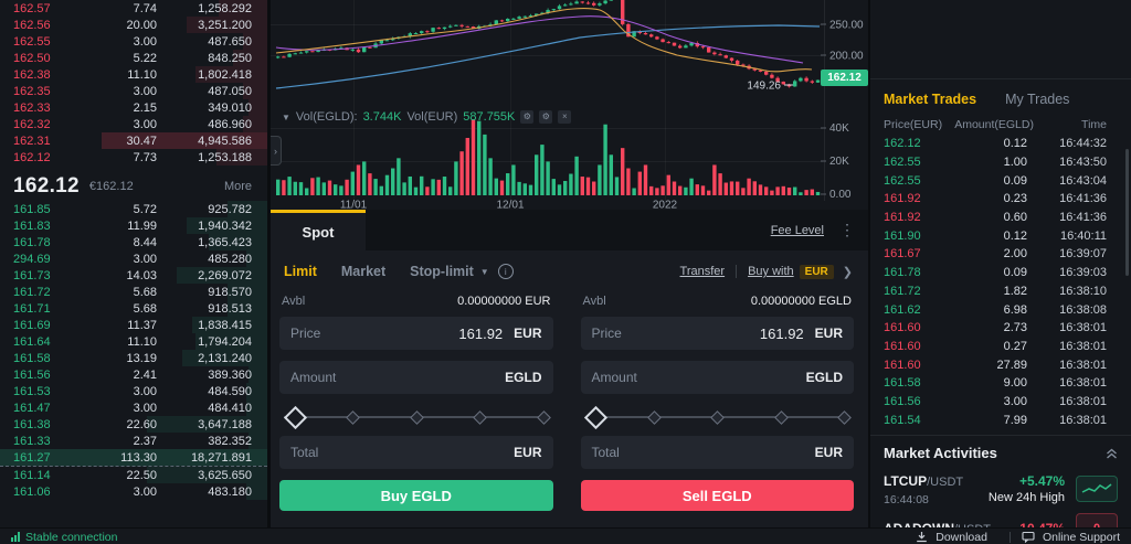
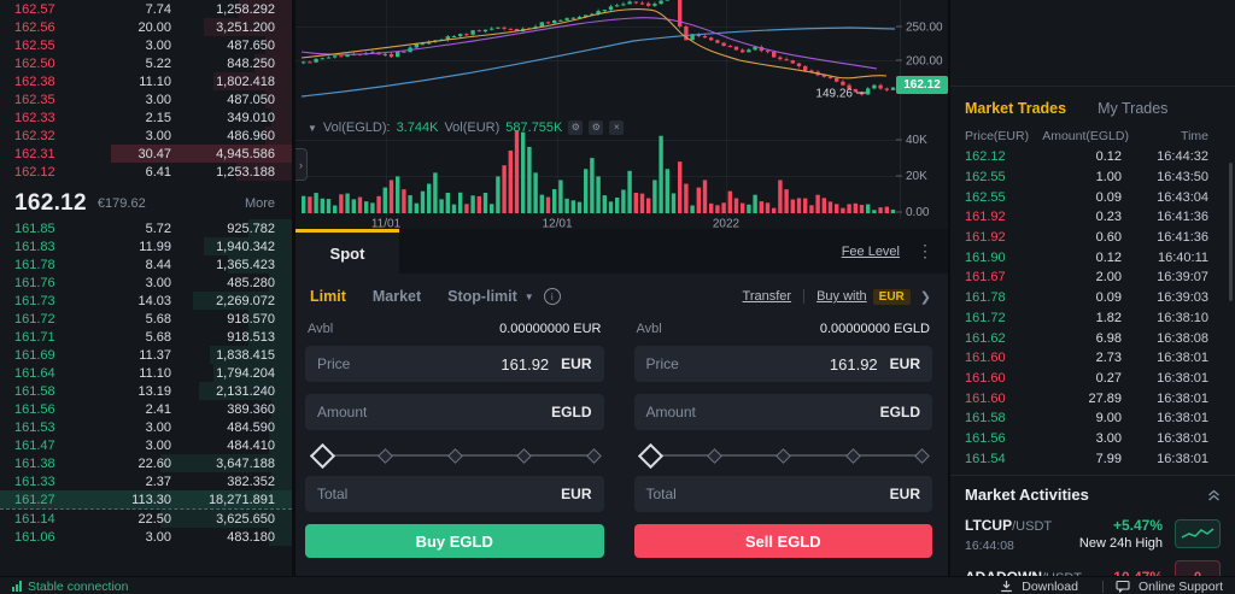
  162.57
  7.74
  1,258.292
  162.56
  20.00
  3,251.200
  162.55
  3.00
  487.650
  162.50
  5.22
  848.250
  162.38
  11.10
  1,802.418
  162.35
  3.00
  487.050
  162.33
  2.15
  349.010
  162.32
  3.00
  486.960
  162.31
  30.47
  4,945.586
  162.12
- 7.73
+ 6.41
  1,253.188
  162.12
- €162.12
+ €179.62
  More
  161.85
  5.72
  925.782
  161.83
  11.99
  1,940.342
  161.78
  8.44
  1,365.423
- 294.69
+ 161.76
  3.00
  485.280
  161.73
  14.03
  2,269.072
  161.72
  5.68
  918.570
  161.71
  5.68
  918.513
  161.69
  11.37
  1,838.415
  161.64
  11.10
  1,794.204
  161.58
  13.19
  2,131.240
  161.56
  2.41
  389.360
  161.53
  3.00
  484.590
  161.47
  3.00
  484.410
  161.38
  22.60
  3,647.188
  161.33
  2.37
  382.352
  161.27
  113.30
  18,271.891
  161.14
  22.50
  3,625.650
  161.06
  3.00
  483.180
  250.00
  200.00
  40K
  20K
  0.00
  11/01
  12/01
  2022
  149.26
  ▼
  Vol(EGLD):
  3.744K
  Vol(EUR)
  587.755K
  ⚙
  ⚙
  ×
  162.12
  ›
  Spot
  Fee Level
  ⋮
  Limit
  Market
  Stop-limit
  ▼
  i
  Transfer
  Buy with
  EUR
  ❯
  Avbl
  0.00000000 EUR
  Price
  161.92
  EUR
  Amount
  EGLD
  Total
  EUR
  Buy EGLD
  Avbl
  0.00000000 EGLD
  Price
  161.92
  EUR
  Amount
  EGLD
  Total
  EUR
  Sell EGLD
  Market Trades
  My Trades
  Price(EUR)
  Amount(EGLD)
  Time
  162.12
  0.12
  16:44:32
  162.55
  1.00
  16:43:50
  162.55
  0.09
  16:43:04
  161.92
  0.23
  16:41:36
  161.92
  0.60
  16:41:36
  161.90
  0.12
  16:40:11
  161.67
  2.00
  16:39:07
  161.78
  0.09
  16:39:03
  161.72
  1.82
  16:38:10
  161.62
  6.98
  16:38:08
  161.60
  2.73
  16:38:01
  161.60
  0.27
  16:38:01
  161.60
  27.89
  16:38:01
  161.58
  9.00
  16:38:01
  161.56
  3.00
  16:38:01
  161.54
  7.99
  16:38:01
  Market Activities
  LTCUP/USDT
  16:44:08
  +5.47%
  New 24h High
  Stable connection
  Download
  Online Support
